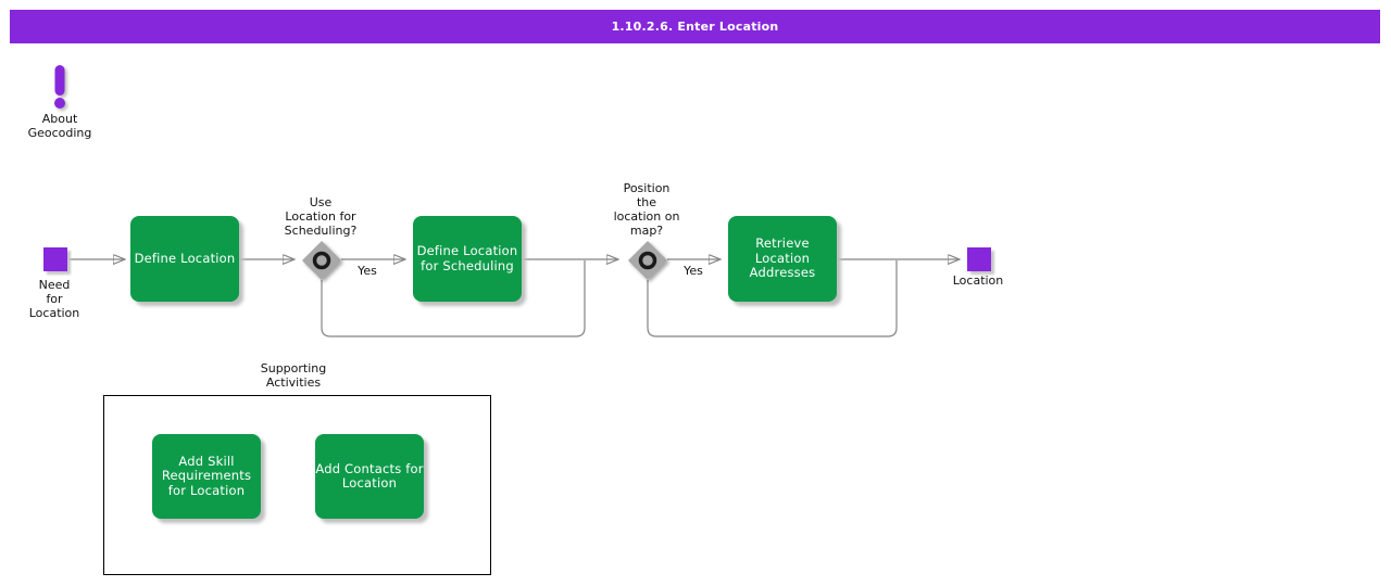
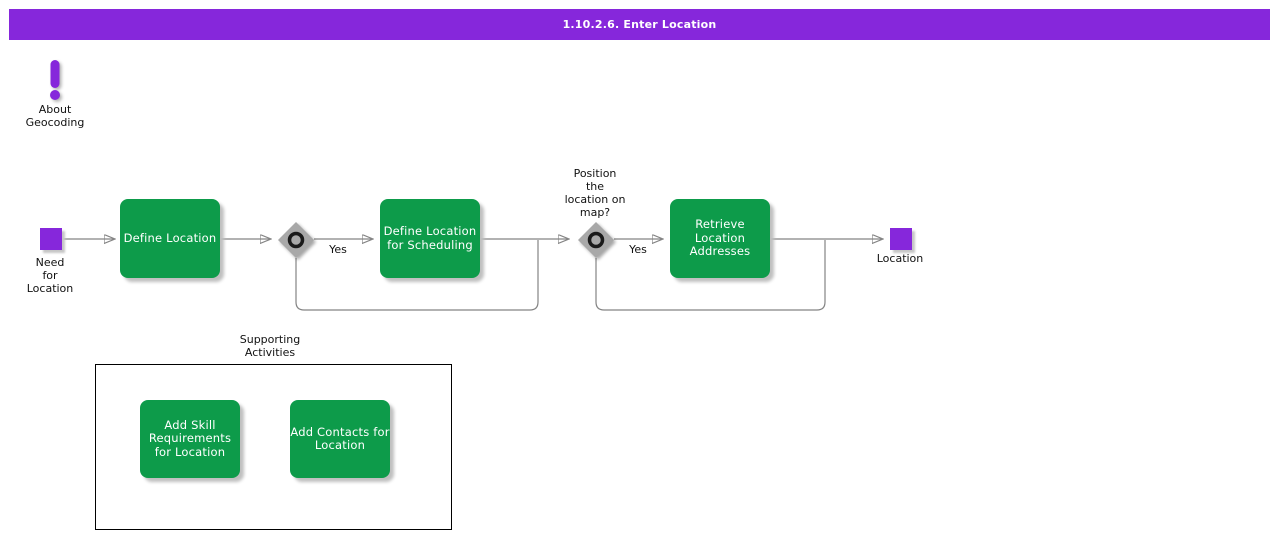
  1.10.2.6. Enter Location
  About
  Geocoding
  Need
  for
  Location
  Define Location
- Use
- Location for
- Scheduling?
  Yes
  Define Location
  for Scheduling
  Position
  the
  location on
  map?
  Yes
  Retrieve
  Location
  Addresses
  Location
  Supporting
  Activities
  Add Skill
  Requirements
  for Location
  Add Contacts for
  Location
